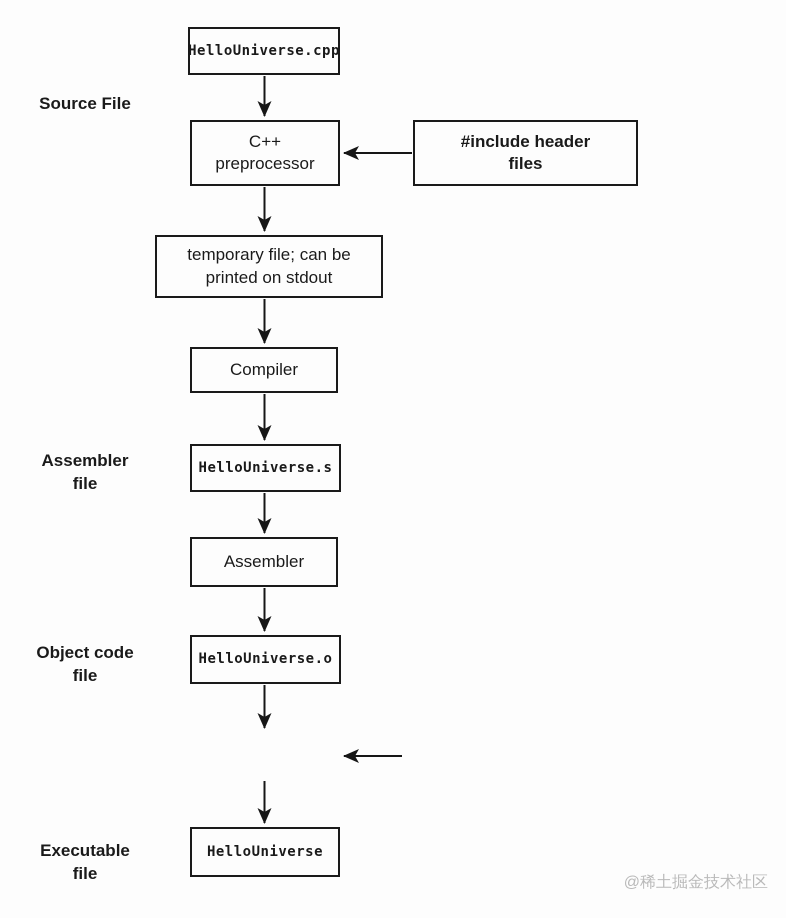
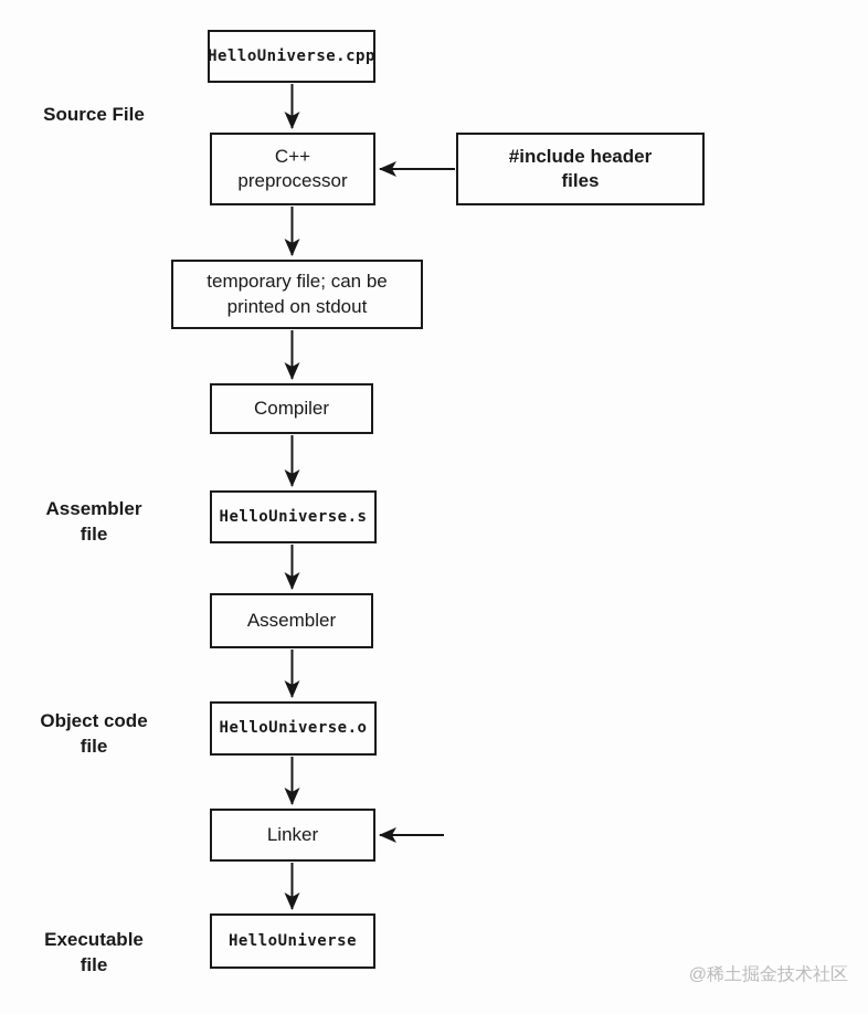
  HelloUniverse.cpp
  C++
  preprocessor
  temporary file; can be
  printed on stdout
  Compiler
  HelloUniverse.s
  Assembler
  HelloUniverse.o
+ Linker
  HelloUniverse
  #include header
  files
  Source File
  Assembler
  file
  Object code
  file
  Executable
  file
  @稀土掘金技术社区
